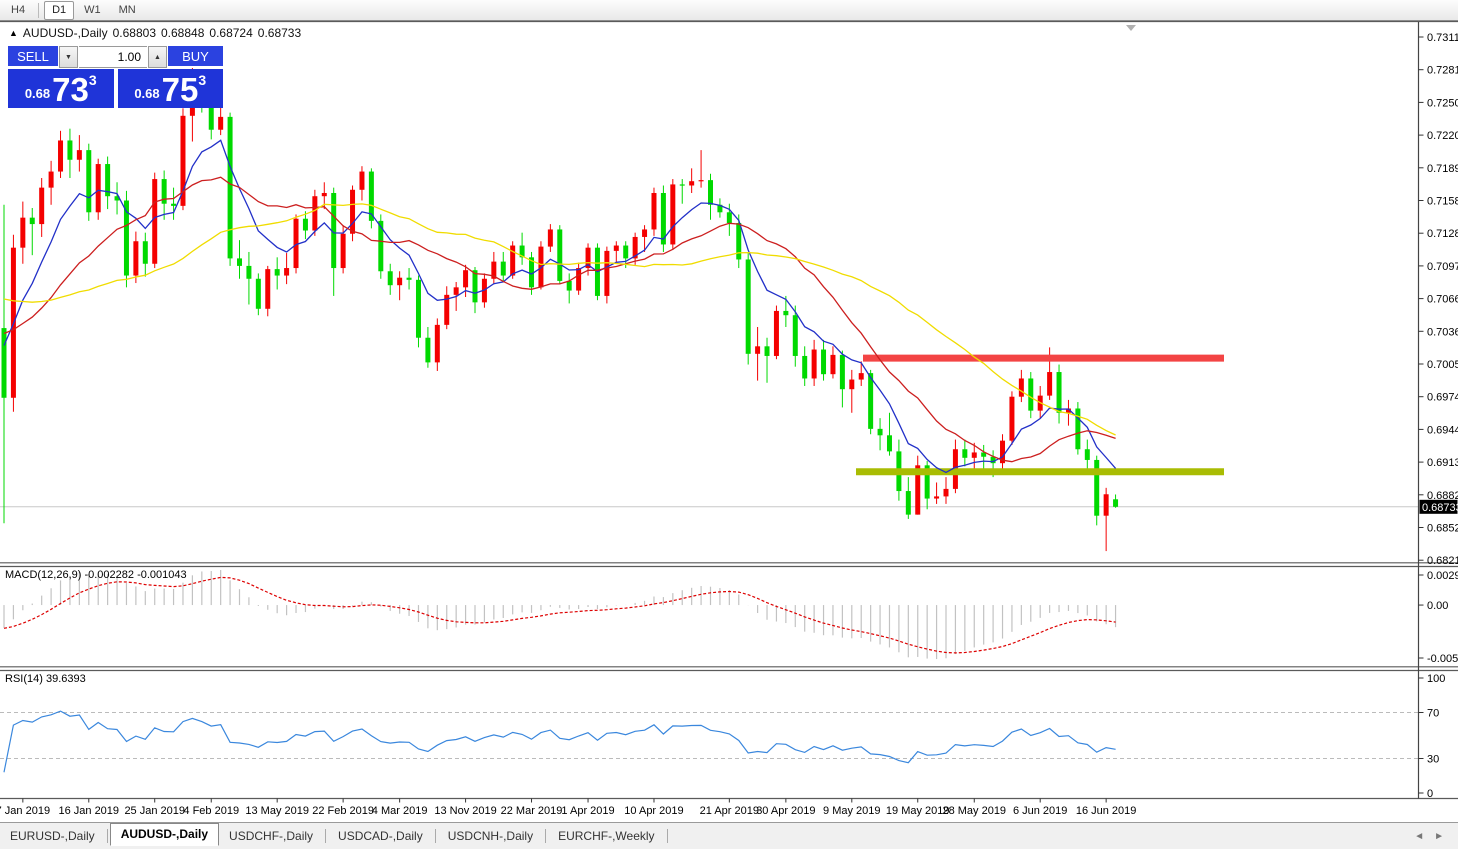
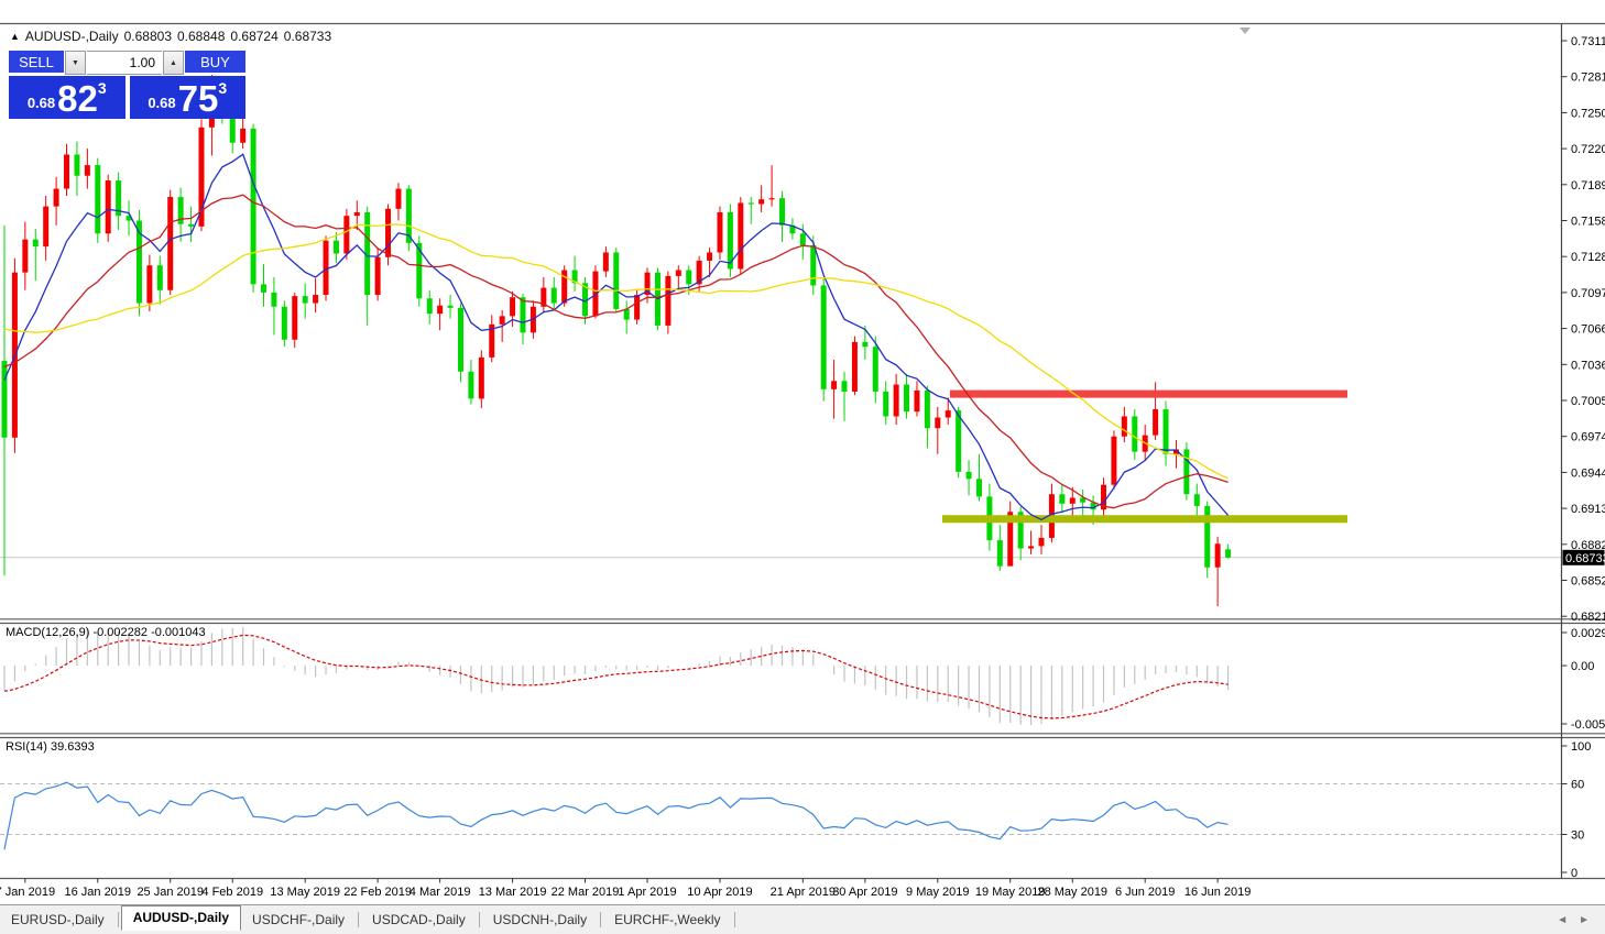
  0.7311
  0.728
  0.725
  0.722
  0.718
  0.715
  0.712
  0.709
  0.706
  0.703
  0.700
  0.697
  0.694
  0.691
  0.688
  0.685
  0.682
  0.6873
  0.00
  100
- 70
+ 60
  30
  0
  Jan 2019
  16 Jan 2019
  25 Jan 2019
  4 Feb 2019
  13 May 2019
  22 Feb 2019
  4 Mar 2019
- 13 Nov 2019
+ 13 Mar 2019
  22 Mar 2019
  1 Apr 2019
  10 Apr 2019
  21 Apr 2019
  30 Apr 2019
  9 May 2019
  19 May 2019
  28 May 2019
  6 Jun 2019
  16 Jun 2019
- H4
- D1
- W1
- MN
  ▲
  AUDUSD-,Daily
  0.68803
  0.68848
  0.68724
  0.68733
  SELL
  1.00
  BUY
  0.68
- 73
+ 82
  3
  0.68
  75
  3
  MACD(12,26,9) -0.002282 -0.001043
  RSI(14) 39.6393
  EURUSD-,Daily
  AUDUSD-,Daily
  USDCHF-,Daily
  USDCAD-,Daily
  USDCNH-,Daily
  EURCHF-,Weekly
  ◄
  ►
